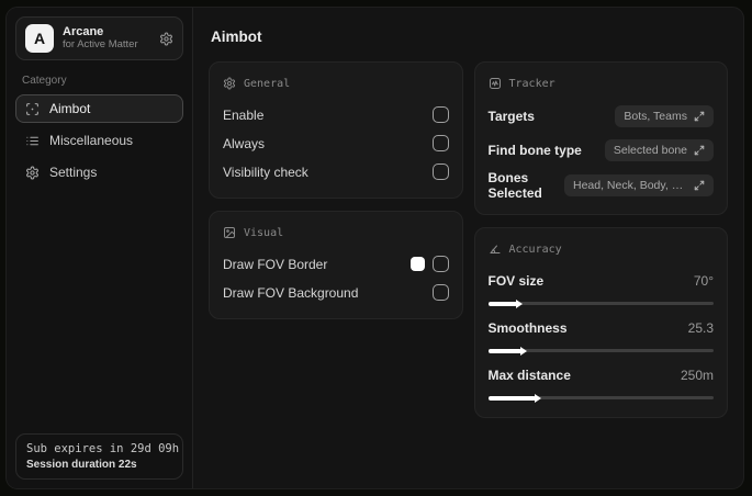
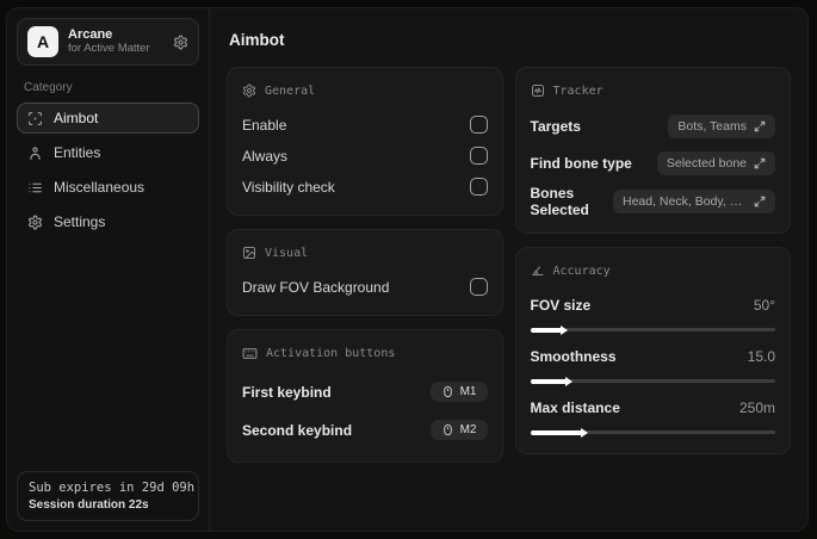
  A
  Arcane
  for Active Matter
  Category
  Aimbot
+ Entities
  Miscellaneous
  Settings
  Sub expires in 29d 09h
  Session duration 22s
  Aimbot
  General
  Enable
  Always
  Visibility check
  Visual
- Draw FOV Border
  Draw FOV Background
+ Activation buttons
+ First keybind
+ M1
+ Second keybind
+ M2
  Tracker
  Targets
  Bots, Teams
  Find bone type
  Selected bone
  Bones Selected
  Head, Neck, Body, Pe
  Accuracy
  FOV size
- 70°
+ 50°
  Smoothness
- 25.3
+ 15.0
  Max distance
  250m
